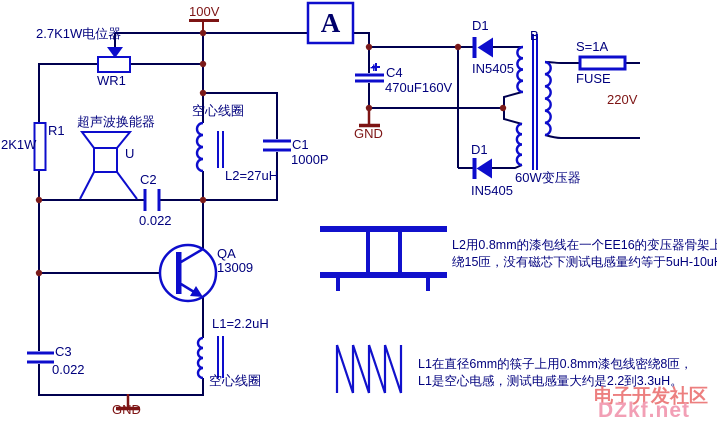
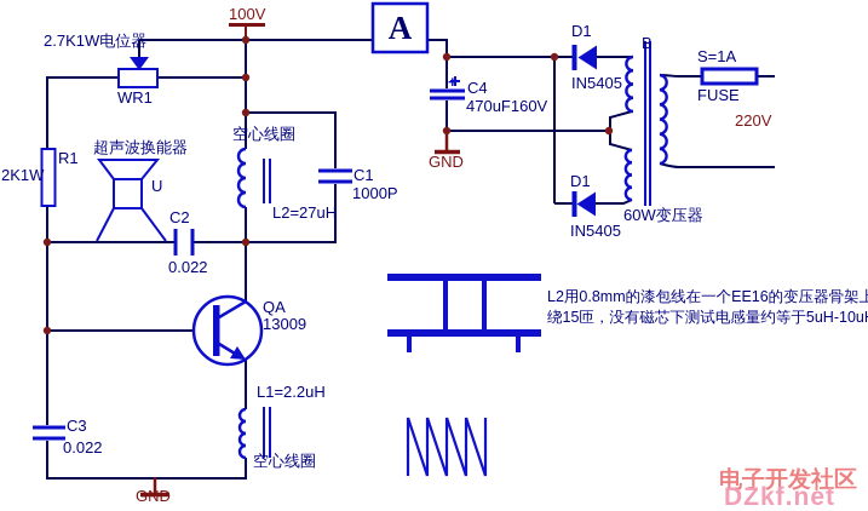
  100V
  2.7K1W电位器
  WR1
  R1
  2K1W
  超声波换能器
  U
  空心线圈
  L2=27uH
  C2
  0.022
  C1
  1000P
  A
  +
  C4
  470uF160V
  GND
  D1
  IN5405
  B
  S=1A
  FUSE
  220V
  D1
  IN5405
  60W变压器
  QA
  13009
  L1=2.2uH
  空心线圈
  C3
  0.022
  GND
  L2用0.8mm的漆包线在一个EE16的变压器骨架上
  绕15匝，没有磁芯下测试电感量约等于5uH-10u
- L1在直径6mm的筷子上用0.8mm漆包线密绕8匝，
- L1是空心电感，测试电感量大约是2.2到3.3uH。
  电子开发社区
  DZkf.net
